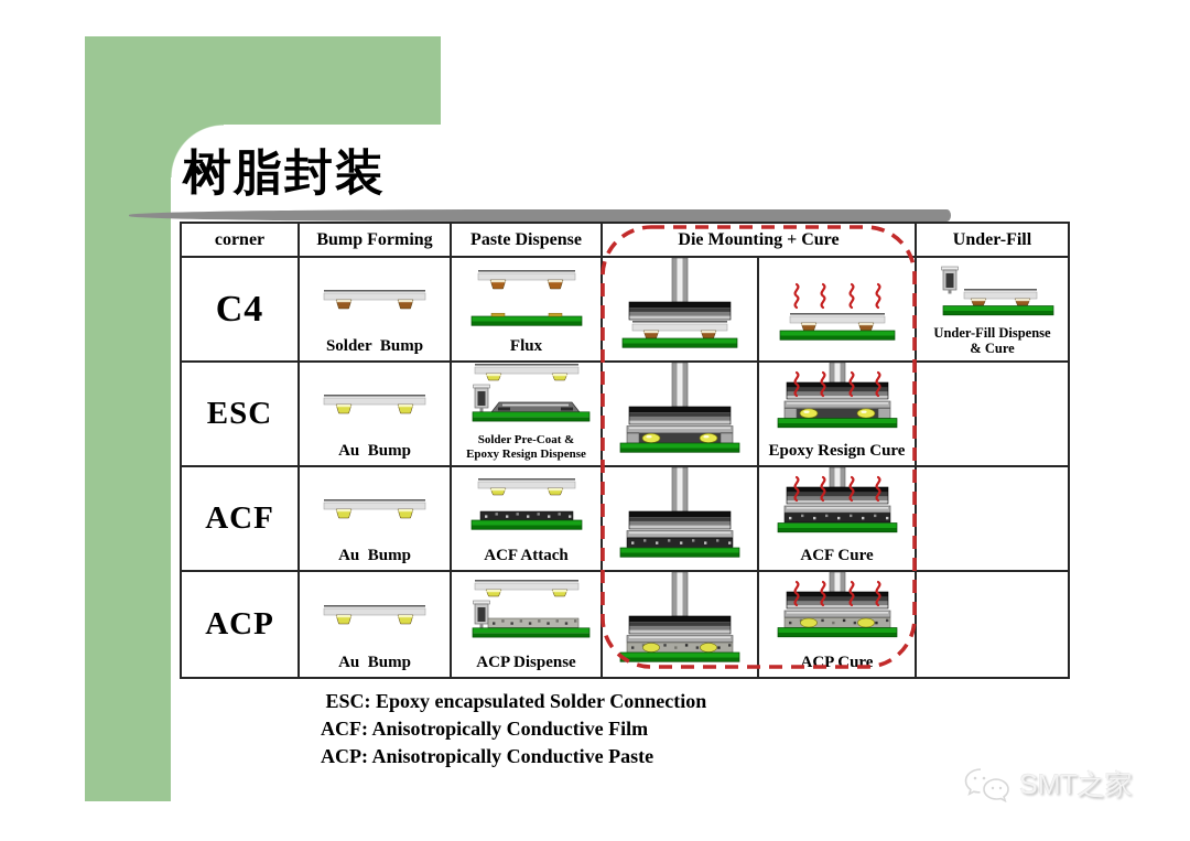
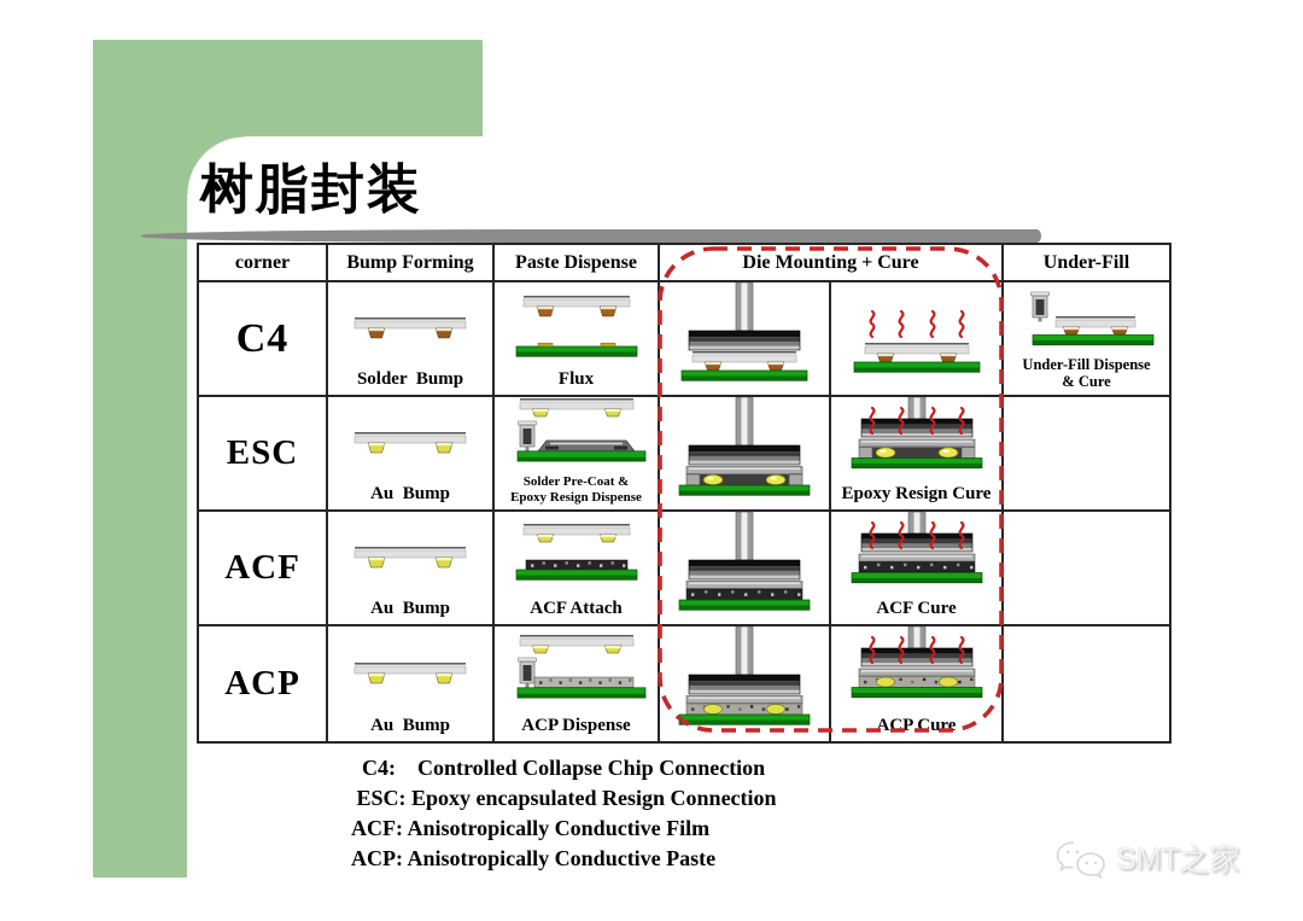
  树脂封装
  corner
  Bump Forming
  Paste Dispense
  Die Mounting + Cure
  Under-Fill
  C4
  Solder Bump
  Flux
  Under-Fill Dispense
  & Cure
  ESC
  Au Bump
  Solder Pre-Coat &
  Epoxy Resign Dispense
  Epoxy Resign Cure
  ACF
  Au Bump
  ACF Attach
  ACF Cure
  ACP
  Au Bump
  ACP Dispense
  ACP Cure
+ C4: Controlled Collapse Chip Connection
- ESC: Epoxy encapsulated Solder Connection
+ ESC: Epoxy encapsulated Resign Connection
  ACF: Anisotropically Conductive Film
  ACP: Anisotropically Conductive Paste
  SMT之家
